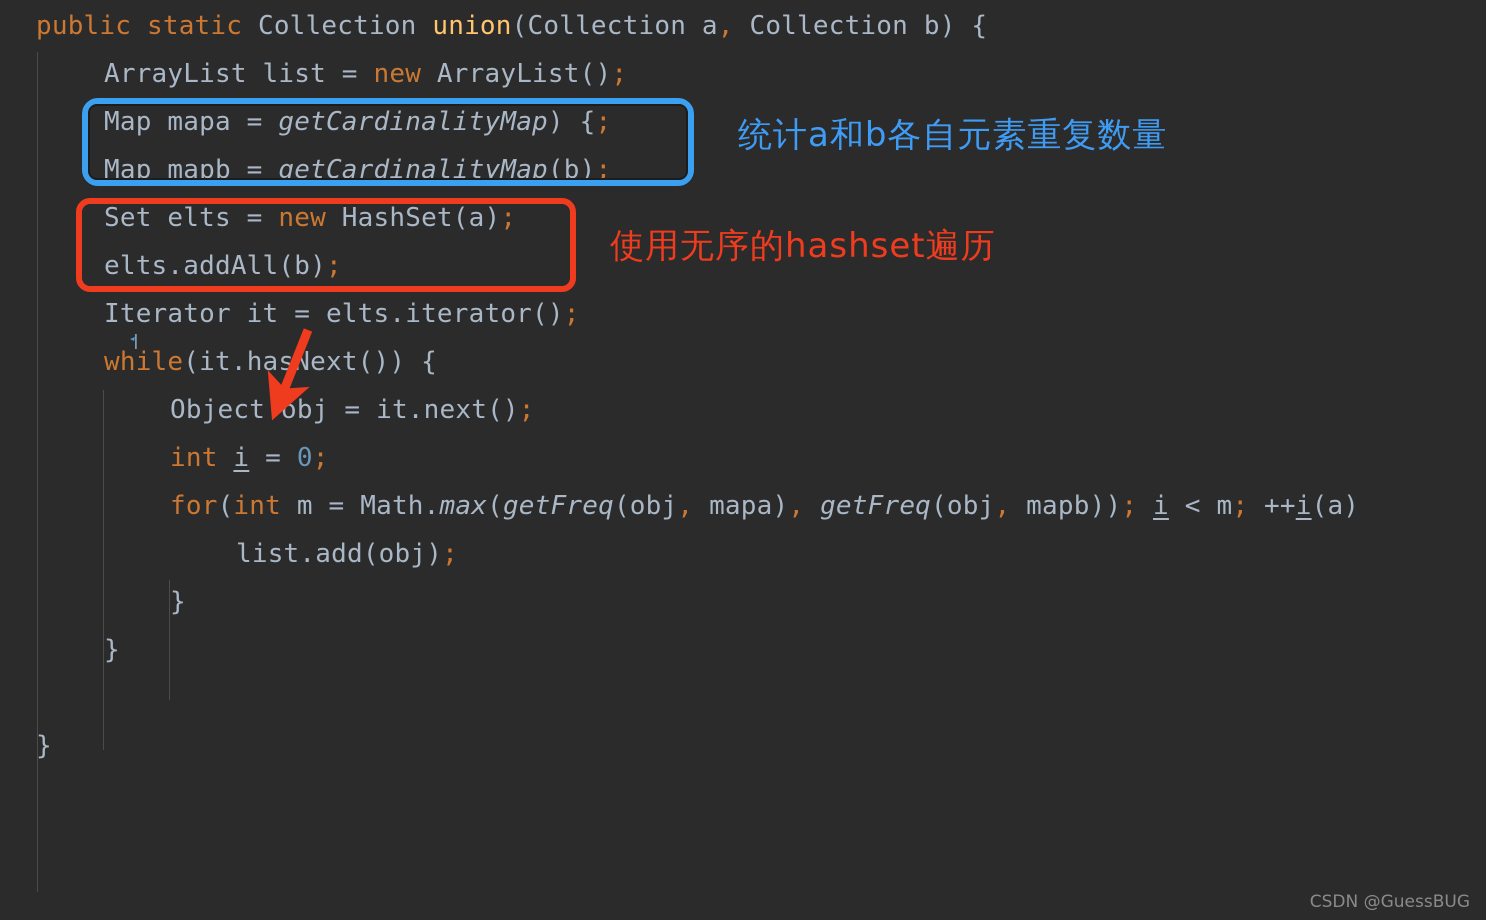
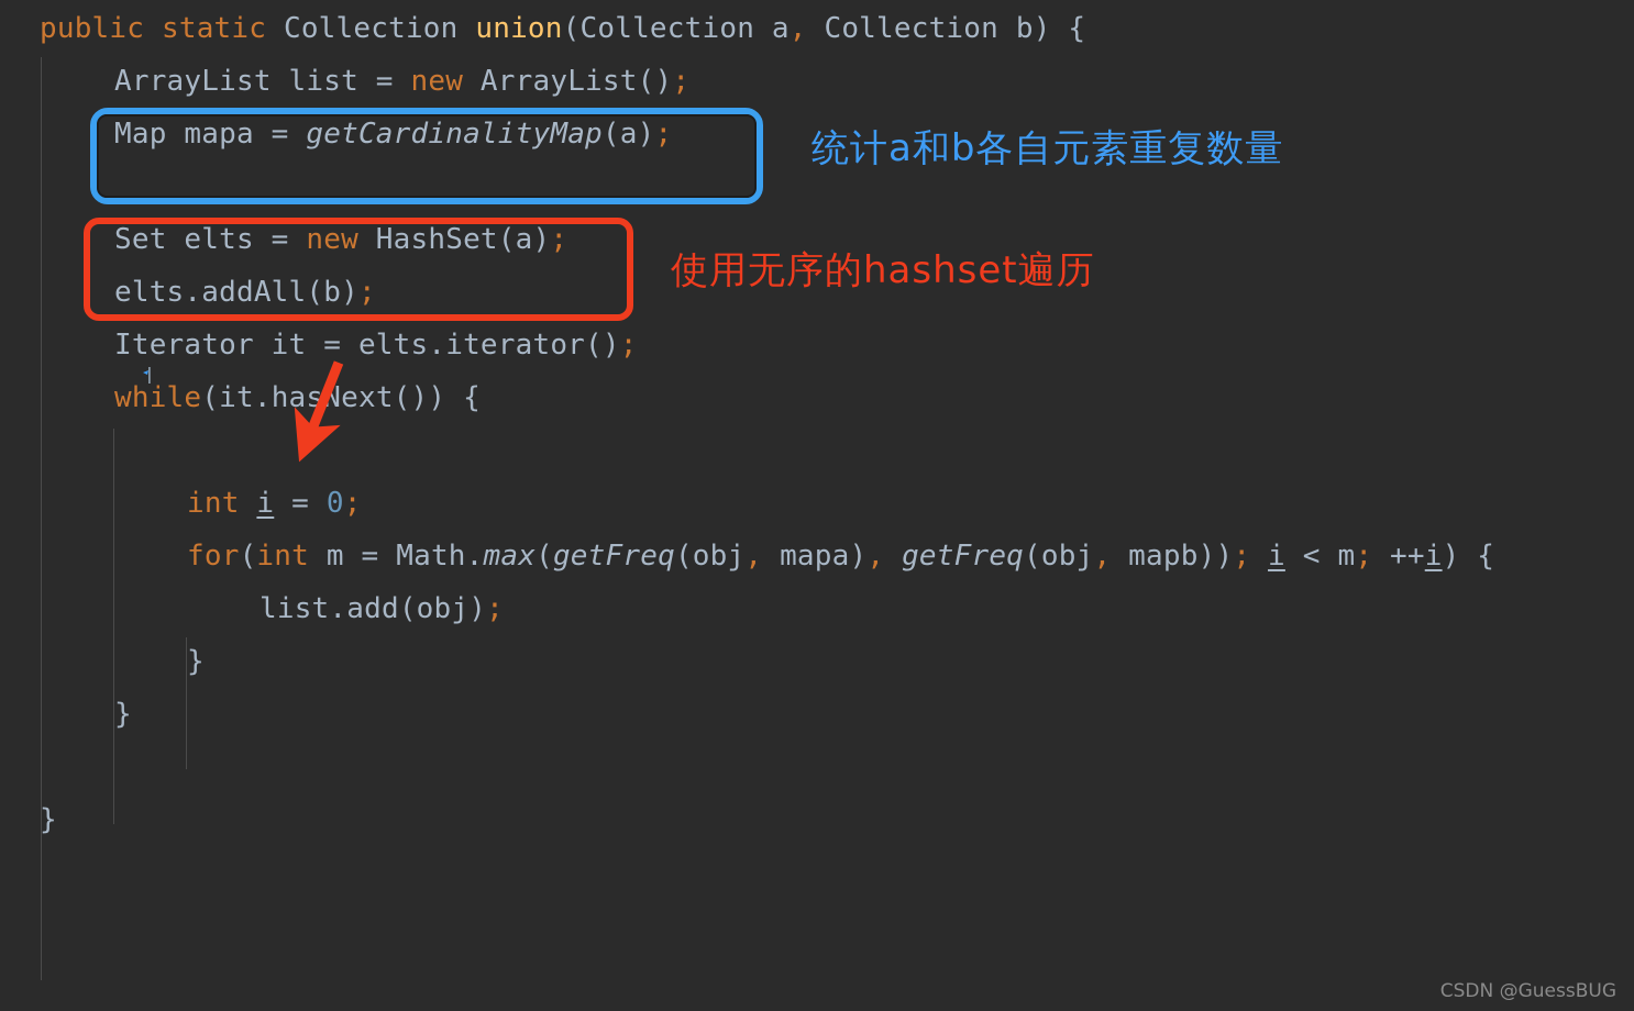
  public static Collection union(Collection a, Collection b) {
  ArrayList list = new ArrayList();
- Map mapa = getCardinalityMap) {;
+ Map mapa = getCardinalityMap(a);
- Map mapb = getCardinalityMap(b);
  Set elts = new HashSet(a);
  elts.addAll(b);
  Iterator it = elts.iterator();
  while(it.hasNext()) {
- Object obj = it.next();
  int i = 0;
- for(int m = Math.max(getFreq(obj, mapa), getFreq(obj, mapb)); i < m; ++i(a)
+ for(int m = Math.max(getFreq(obj, mapa), getFreq(obj, mapb)); i < m; ++i) {
  list.add(obj);
  }
  }
  }
  统计a和b各自元素重复数量
  使用无序的hashset遍历
  CSDN @GuessBUG
